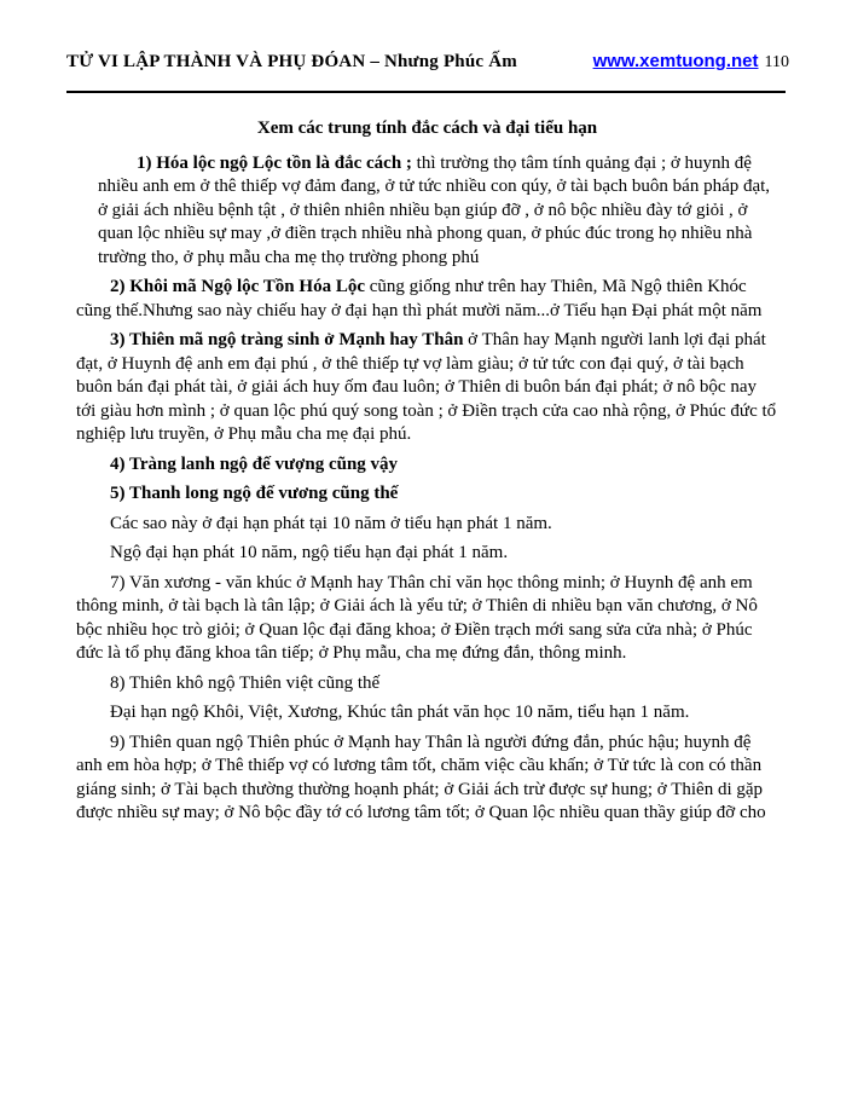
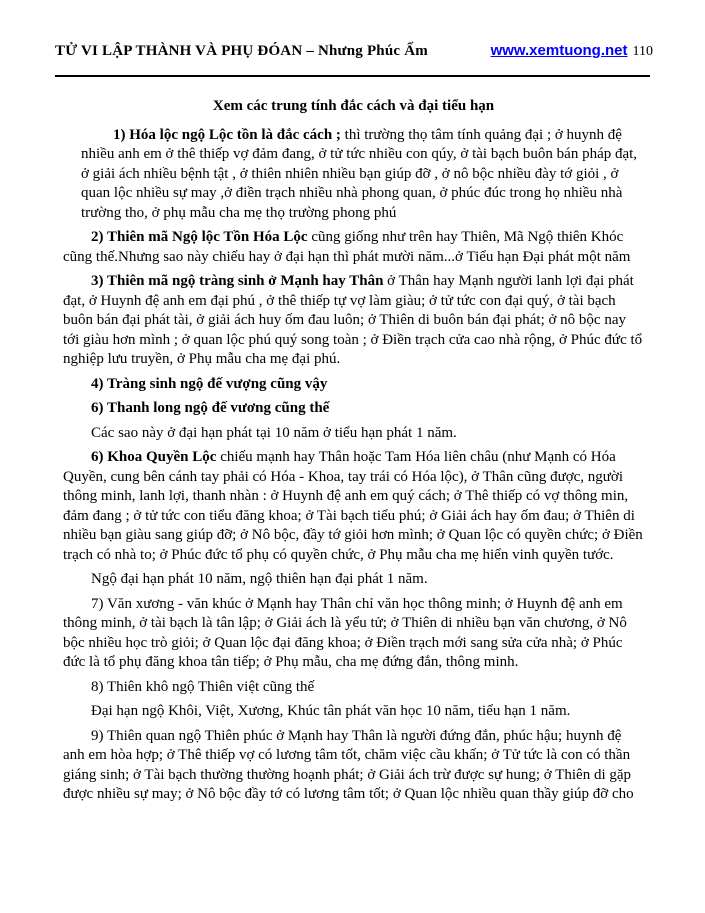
  TỬ VI LẬP THÀNH VÀ PHỤ ĐÓAN – Nhưng Phúc Ấm
  www.xemtuong.net
  110
  Xem các trung tính đắc cách và đại tiểu hạn
  1) Hóa lộc ngộ Lộc tồn là đắc cách ; thì trường thọ tâm tính quảng đại ; ở huynh đệ nhiều anh em ở thê thiếp vợ đảm đang, ở tử tức nhiều con qúy, ở tài bạch buôn bán pháp đạt, ở giải ách nhiều bệnh tật , ở thiên nhiên nhiều bạn giúp đỡ , ở nô bộc nhiều đày tớ giỏi , ở quan lộc nhiều sự may ,ở điền trạch nhiều nhà phong quan, ở phúc đúc trong họ nhiều nhà trường tho, ở phụ mẫu cha mẹ thọ trường phong phú
- 2) Khôi mã Ngộ lộc Tồn Hóa Lộc cũng giống như trên hay Thiên, Mã Ngộ thiên Khóc cũng thế.Nhưng sao này chiếu hay ở đại hạn thì phát mười năm...ở Tiểu hạn Đại phát một năm
+ 2) Thiên mã Ngộ lộc Tồn Hóa Lộc cũng giống như trên hay Thiên, Mã Ngộ thiên Khóc cũng thế.Nhưng sao này chiếu hay ở đại hạn thì phát mười năm...ở Tiểu hạn Đại phát một năm
  3) Thiên mã ngộ tràng sinh ở Mạnh hay Thân ở Thân hay Mạnh người lanh lợi đại phát đạt, ở Huynh đệ anh em đại phú , ở thê thiếp tự vợ làm giàu; ở tử tức con đại quý, ở tài bạch buôn bán đại phát tài, ở giải ách huy ốm đau luôn; ở Thiên di buôn bán đại phát; ở nô bộc nay tới giàu hơn mình ; ở quan lộc phú quý song toàn ; ở Điền trạch cửa cao nhà rộng, ở Phúc đức tổ nghiệp lưu truyền, ở Phụ mẫu cha mẹ đại phú.
- 4) Tràng lanh ngộ đế vượng cũng vậy
+ 4) Tràng sinh ngộ đế vượng cũng vậy
- 5) Thanh long ngộ đế vương cũng thế
+ 6) Thanh long ngộ đế vương cũng thế
  Các sao này ở đại hạn phát tại 10 năm ở tiểu hạn phát 1 năm.
+ 6) Khoa Quyền Lộc chiếu mạnh hay Thân hoặc Tam Hóa liên châu (như Mạnh có Hóa Quyền, cung bên cánh tay phải có Hóa - Khoa, tay trái có Hóa lộc), ở Thân cũng được, người thông minh, lanh lợi, thanh nhàn : ở Huynh đệ anh em quý cách; ở Thê thiếp có vợ thông min, đảm đang ; ở tử tức con tiểu đăng khoa; ở Tài bạch tiểu phú; ở Giải ách hay ốm đau; ở Thiên di nhiều bạn giàu sang giúp đỡ; ở Nô bộc, đầy tớ giỏi hơn mình; ở Quan lộc có quyền chức; ở Điền trạch có nhà to; ở Phúc đức tổ phụ có quyền chức, ở Phụ mẫu cha mẹ hiển vinh quyền tước.
- Ngộ đại hạn phát 10 năm, ngộ tiểu hạn đại phát 1 năm.
+ Ngộ đại hạn phát 10 năm, ngộ thiên hạn đại phát 1 năm.
  7) Văn xương - văn khúc ở Mạnh hay Thân chỉ văn học thông minh; ở Huynh đệ anh em thông minh, ở tài bạch là tân lập; ở Giải ách là yểu tử; ở Thiên di nhiều bạn văn chương, ở Nô bộc nhiều học trò giỏi; ở Quan lộc đại đăng khoa; ở Điền trạch mới sang sửa cửa nhà; ở Phúc đức là tổ phụ đăng khoa tân tiếp; ở Phụ mẫu, cha mẹ đứng đắn, thông minh.
  8) Thiên khô ngộ Thiên việt cũng thế
  Đại hạn ngộ Khôi, Việt, Xương, Khúc tân phát văn học 10 năm, tiểu hạn 1 năm.
  9) Thiên quan ngộ Thiên phúc ở Mạnh hay Thân là người đứng đắn, phúc hậu; huynh đệ anh em hòa hợp; ở Thê thiếp vợ có lương tâm tốt, chăm việc cầu khấn; ở Tử tức là con có thần giáng sinh; ở Tài bạch thường thường hoạnh phát; ở Giải ách trừ được sự hung; ở Thiên di gặp được nhiều sự may; ở Nô bộc đầy tớ có lương tâm tốt; ở Quan lộc nhiều quan thầy giúp đỡ cho
